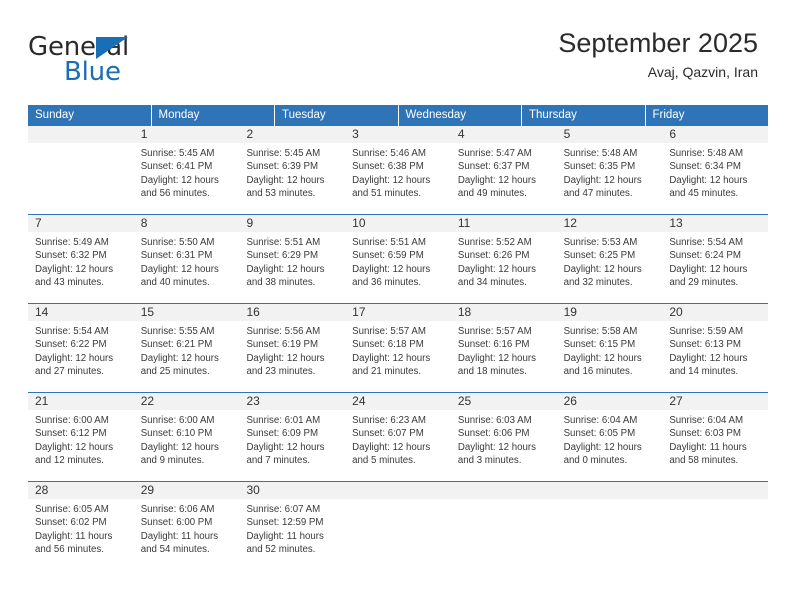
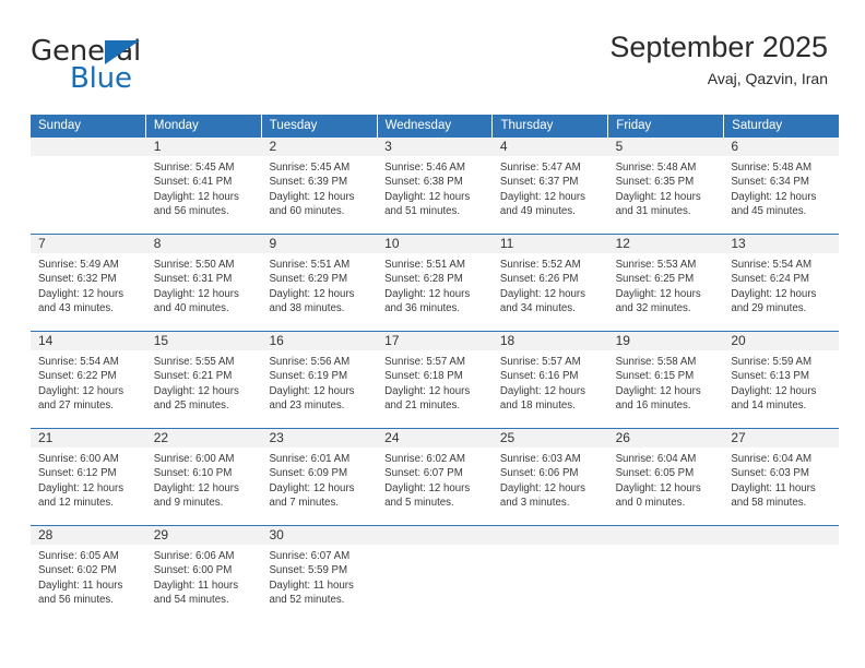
  General
  Blue
  September 2025
  Avaj, Qazvin, Iran
  Sunday
  Monday
  Tuesday
  Wednesday
  Thursday
  Friday
+ Saturday
  1
  Sunrise: 5:45 AM
  Sunset: 6:41 PM
  Daylight: 12 hours
  and 56 minutes.
  2
  Sunrise: 5:45 AM
  Sunset: 6:39 PM
  Daylight: 12 hours
- and 53 minutes.
+ and 60 minutes.
  3
  Sunrise: 5:46 AM
  Sunset: 6:38 PM
  Daylight: 12 hours
  and 51 minutes.
  4
  Sunrise: 5:47 AM
  Sunset: 6:37 PM
  Daylight: 12 hours
  and 49 minutes.
  5
  Sunrise: 5:48 AM
  Sunset: 6:35 PM
  Daylight: 12 hours
- and 47 minutes.
+ and 31 minutes.
  6
  Sunrise: 5:48 AM
  Sunset: 6:34 PM
  Daylight: 12 hours
  and 45 minutes.
  7
  Sunrise: 5:49 AM
  Sunset: 6:32 PM
  Daylight: 12 hours
  and 43 minutes.
  8
  Sunrise: 5:50 AM
  Sunset: 6:31 PM
  Daylight: 12 hours
  and 40 minutes.
  9
  Sunrise: 5:51 AM
  Sunset: 6:29 PM
  Daylight: 12 hours
  and 38 minutes.
  10
  Sunrise: 5:51 AM
- Sunset: 6:59 PM
+ Sunset: 6:28 PM
  Daylight: 12 hours
  and 36 minutes.
  11
  Sunrise: 5:52 AM
  Sunset: 6:26 PM
  Daylight: 12 hours
  and 34 minutes.
  12
  Sunrise: 5:53 AM
  Sunset: 6:25 PM
  Daylight: 12 hours
  and 32 minutes.
  13
  Sunrise: 5:54 AM
  Sunset: 6:24 PM
  Daylight: 12 hours
  and 29 minutes.
  14
  Sunrise: 5:54 AM
  Sunset: 6:22 PM
  Daylight: 12 hours
  and 27 minutes.
  15
  Sunrise: 5:55 AM
  Sunset: 6:21 PM
  Daylight: 12 hours
  and 25 minutes.
  16
  Sunrise: 5:56 AM
  Sunset: 6:19 PM
  Daylight: 12 hours
  and 23 minutes.
  17
  Sunrise: 5:57 AM
  Sunset: 6:18 PM
  Daylight: 12 hours
  and 21 minutes.
  18
  Sunrise: 5:57 AM
  Sunset: 6:16 PM
  Daylight: 12 hours
  and 18 minutes.
  19
  Sunrise: 5:58 AM
  Sunset: 6:15 PM
  Daylight: 12 hours
  and 16 minutes.
  20
  Sunrise: 5:59 AM
  Sunset: 6:13 PM
  Daylight: 12 hours
  and 14 minutes.
  21
  Sunrise: 6:00 AM
  Sunset: 6:12 PM
  Daylight: 12 hours
  and 12 minutes.
  22
  Sunrise: 6:00 AM
  Sunset: 6:10 PM
  Daylight: 12 hours
  and 9 minutes.
  23
  Sunrise: 6:01 AM
  Sunset: 6:09 PM
  Daylight: 12 hours
  and 7 minutes.
  24
- Sunrise: 6:23 AM
+ Sunrise: 6:02 AM
  Sunset: 6:07 PM
  Daylight: 12 hours
  and 5 minutes.
  25
  Sunrise: 6:03 AM
  Sunset: 6:06 PM
  Daylight: 12 hours
  and 3 minutes.
  26
  Sunrise: 6:04 AM
  Sunset: 6:05 PM
  Daylight: 12 hours
  and 0 minutes.
  27
  Sunrise: 6:04 AM
  Sunset: 6:03 PM
  Daylight: 11 hours
  and 58 minutes.
  28
  Sunrise: 6:05 AM
  Sunset: 6:02 PM
  Daylight: 11 hours
  and 56 minutes.
  29
  Sunrise: 6:06 AM
  Sunset: 6:00 PM
  Daylight: 11 hours
  and 54 minutes.
  30
  Sunrise: 6:07 AM
- Sunset: 12:59 PM
+ Sunset: 5:59 PM
  Daylight: 11 hours
  and 52 minutes.
